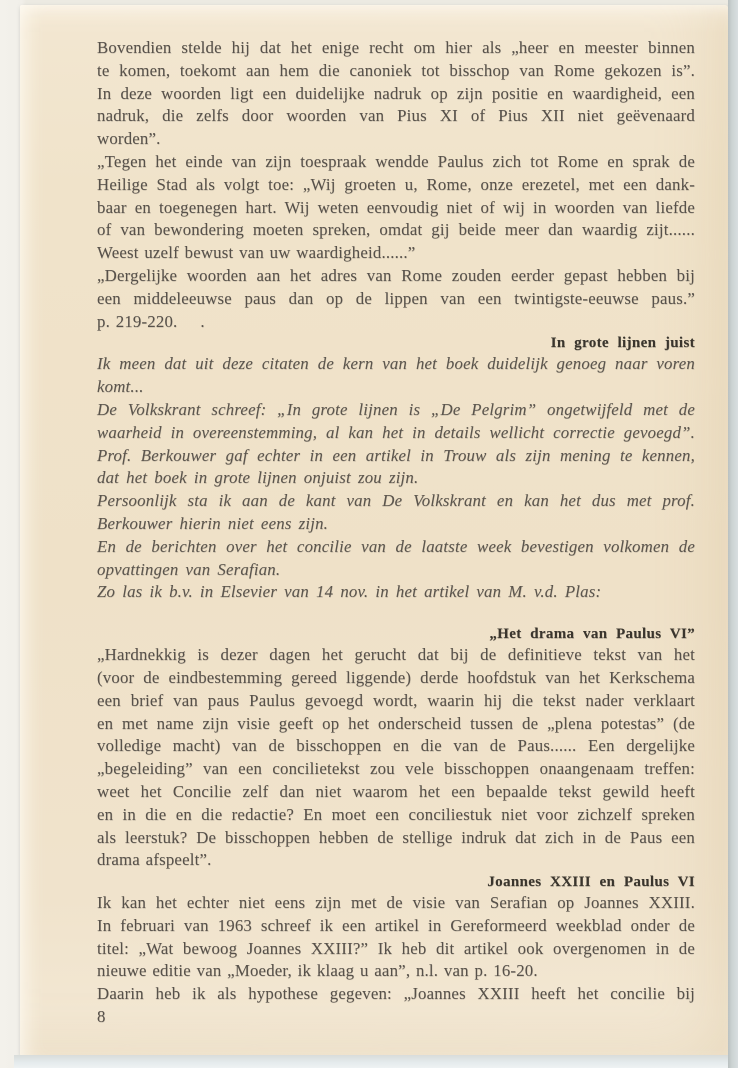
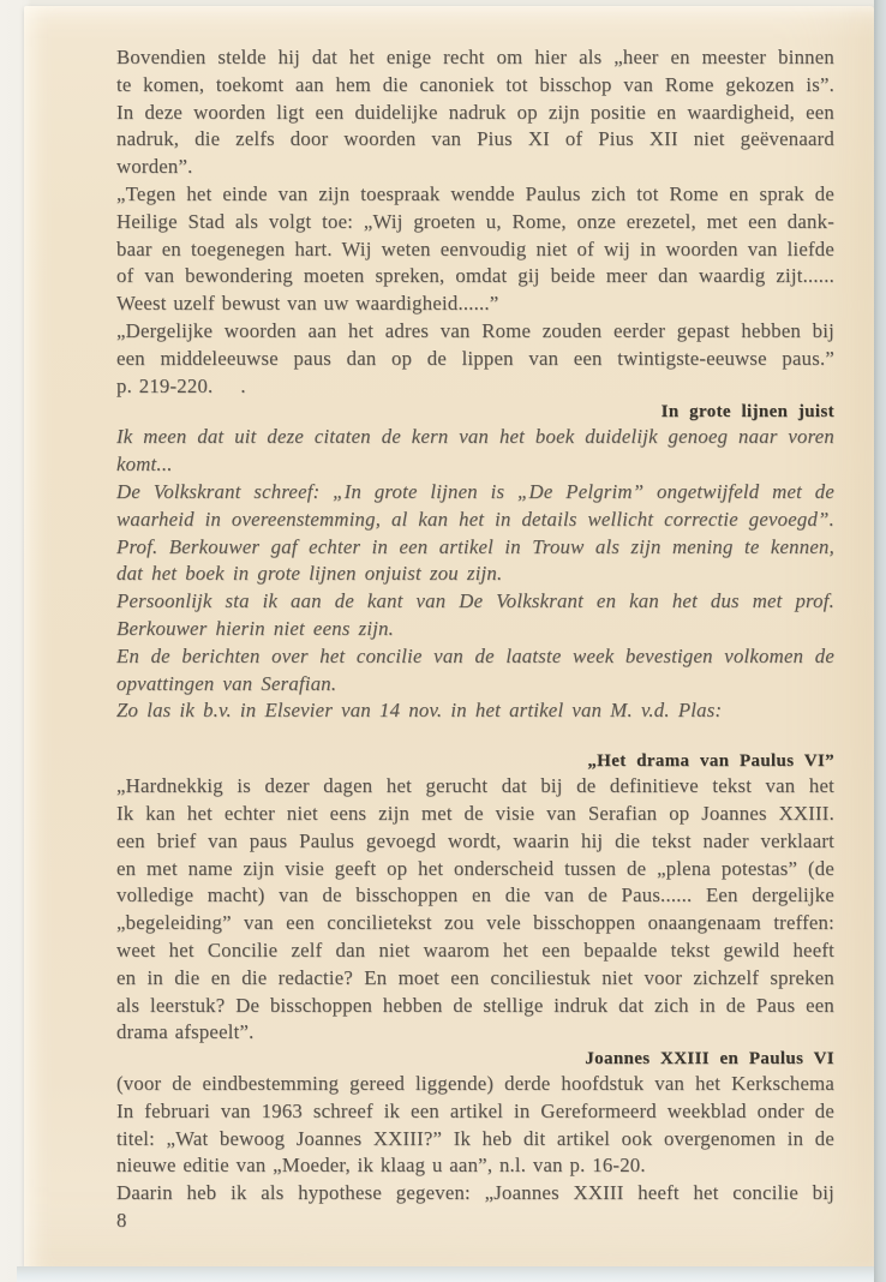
  Bovendien stelde hij dat het enige recht om hier als „heer en meester binnen
  te komen, toekomt aan hem die canoniek tot bisschop van Rome gekozen is”.
  In deze woorden ligt een duidelijke nadruk op zijn positie en waardigheid, een
  nadruk, die zelfs door woorden van Pius XI of Pius XII niet geëvenaard
  worden”.
  „Tegen het einde van zijn toespraak wendde Paulus zich tot Rome en sprak de
  Heilige Stad als volgt toe: „Wij groeten u, Rome, onze erezetel, met een dank-
  baar en toegenegen hart. Wij weten eenvoudig niet of wij in woorden van liefde
  of van bewondering moeten spreken, omdat gij beide meer dan waardig zijt......
  Weest uzelf bewust van uw waardigheid......”
  „Dergelijke woorden aan het adres van Rome zouden eerder gepast hebben bij
  een middeleeuwse paus dan op de lippen van een twintigste-eeuwse paus.”
  p. 219-220. .
  In grote lijnen juist
  Ik meen dat uit deze citaten de kern van het boek duidelijk genoeg naar voren
  komt...
  De Volkskrant schreef: „In grote lijnen is „De Pelgrim” ongetwijfeld met de
  waarheid in overeenstemming, al kan het in details wellicht correctie gevoegd”.
  Prof. Berkouwer gaf echter in een artikel in Trouw als zijn mening te kennen,
  dat het boek in grote lijnen onjuist zou zijn.
  Persoonlijk sta ik aan de kant van De Volkskrant en kan het dus met prof.
  Berkouwer hierin niet eens zijn.
  En de berichten over het concilie van de laatste week bevestigen volkomen de
  opvattingen van Serafian.
  Zo las ik b.v. in Elsevier van 14 nov. in het artikel van M. v.d. Plas:
  „Het drama van Paulus VI”
  „Hardnekkig is dezer dagen het gerucht dat bij de definitieve tekst van het
- (voor de eindbestemming gereed liggende) derde hoofdstuk van het Kerkschema
+ Ik kan het echter niet eens zijn met de visie van Serafian op Joannes XXIII.
  een brief van paus Paulus gevoegd wordt, waarin hij die tekst nader verklaart
  en met name zijn visie geeft op het onderscheid tussen de „plena potestas” (de
  volledige macht) van de bisschoppen en die van de Paus...... Een dergelijke
  „begeleiding” van een concilietekst zou vele bisschoppen onaangenaam treffen:
  weet het Concilie zelf dan niet waarom het een bepaalde tekst gewild heeft
  en in die en die redactie? En moet een conciliestuk niet voor zichzelf spreken
  als leerstuk? De bisschoppen hebben de stellige indruk dat zich in de Paus een
  drama afspeelt”.
  Joannes XXIII en Paulus VI
- Ik kan het echter niet eens zijn met de visie van Serafian op Joannes XXIII.
+ (voor de eindbestemming gereed liggende) derde hoofdstuk van het Kerkschema
  In februari van 1963 schreef ik een artikel in Gereformeerd weekblad onder de
  titel: „Wat bewoog Joannes XXIII?” Ik heb dit artikel ook overgenomen in de
  nieuwe editie van „Moeder, ik klaag u aan”, n.l. van p. 16-20.
  Daarin heb ik als hypothese gegeven: „Joannes XXIII heeft het concilie bij
  8
